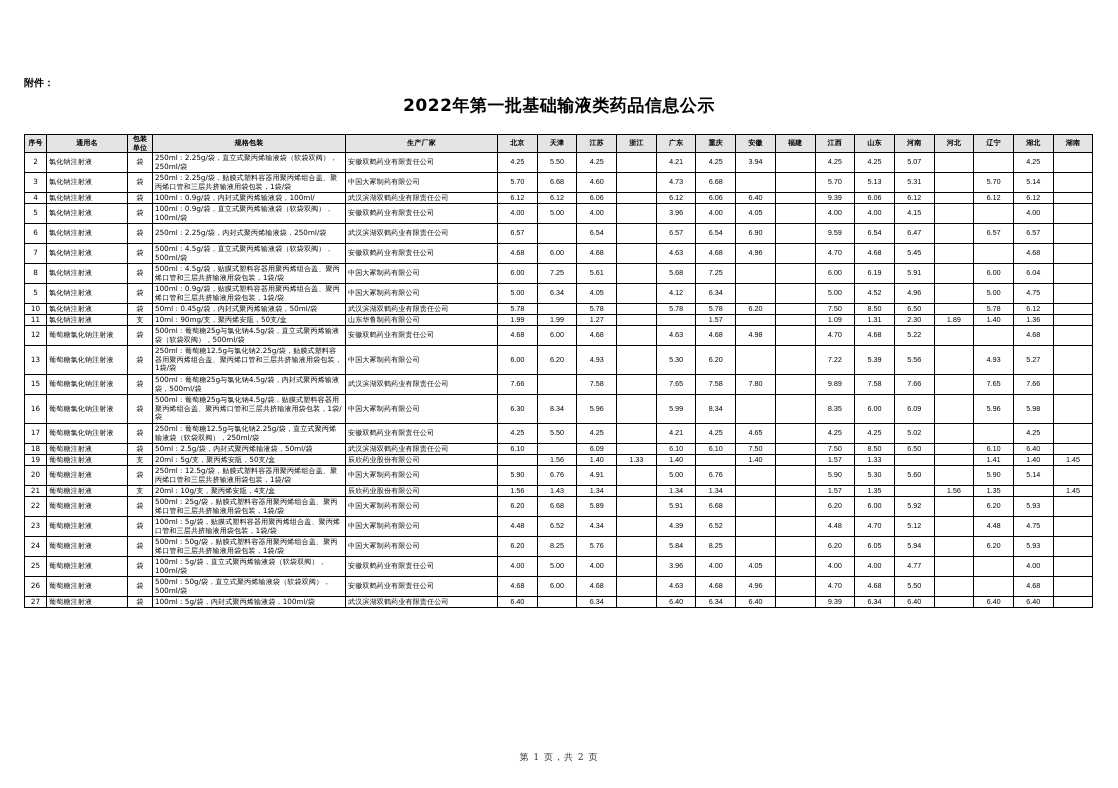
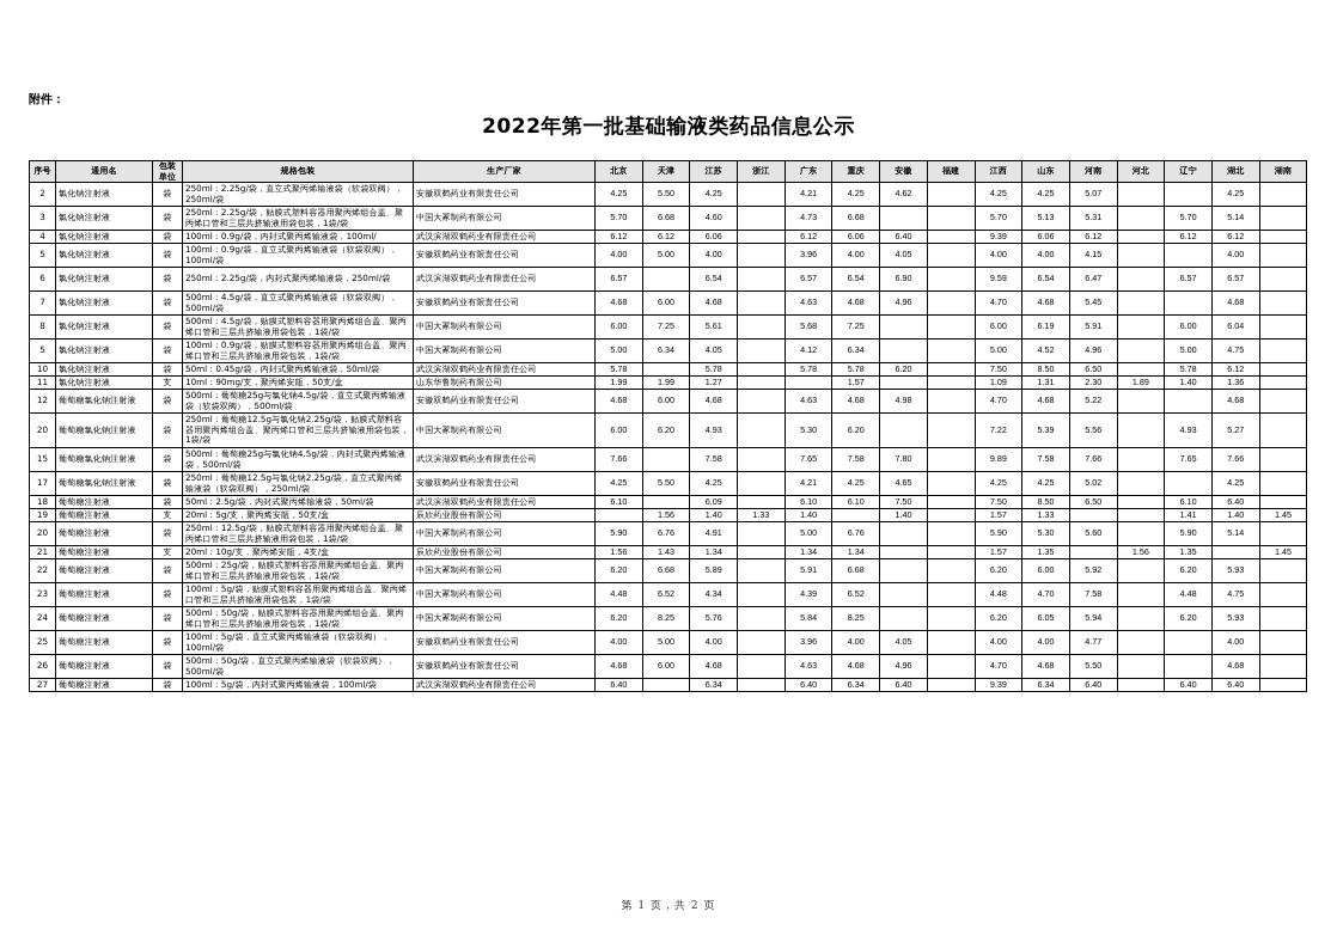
  附件：
  2022年第一批基础输液类药品信息公示
  序号	通用名	包装单位	规格包装	生产厂家	北京	天津	江苏	浙江	广东	重庆	安徽	福建	江西	山东	河南	河北	辽宁	湖北	湖南
- 2	氯化钠注射液	袋	250ml：2.25g/袋，直立式聚丙烯输液袋（软袋双阀），250ml/袋	安徽双鹤药业有限责任公司	4.25	5.50	4.25		4.21	4.25	3.94		4.25	4.25	5.07			4.25
+ 2	氯化钠注射液	袋	250ml：2.25g/袋，直立式聚丙烯输液袋（软袋双阀），250ml/袋	安徽双鹤药业有限责任公司	4.25	5.50	4.25		4.21	4.25	4.62		4.25	4.25	5.07			4.25
  3	氯化钠注射液	袋	250ml：2.25g/袋，贴膜式塑料容器用聚丙烯组合盖、聚丙烯口管和三层共挤输液用袋包装，1袋/袋	中国大冢制药有限公司	5.70	6.68	4.60		4.73	6.68			5.70	5.13	5.31		5.70	5.14
  4	氯化钠注射液	袋	100ml：0.9g/袋，内封式聚丙烯输液袋，100ml/	武汉滨湖双鹤药业有限责任公司	6.12	6.12	6.06		6.12	6.06	6.40		9.39	6.06	6.12		6.12	6.12
  5	氯化钠注射液	袋	100ml：0.9g/袋，直立式聚丙烯输液袋（软袋双阀），100ml/袋	安徽双鹤药业有限责任公司	4.00	5.00	4.00		3.96	4.00	4.05		4.00	4.00	4.15			4.00
  6	氯化钠注射液	袋	250ml：2.25g/袋，内封式聚丙烯输液袋，250ml/袋	武汉滨湖双鹤药业有限责任公司	6.57		6.54		6.57	6.54	6.90		9.59	6.54	6.47		6.57	6.57
  7	氯化钠注射液	袋	500ml：4.5g/袋，直立式聚丙烯输液袋（软袋双阀），500ml/袋	安徽双鹤药业有限责任公司	4.68	6.00	4.68		4.63	4.68	4.96		4.70	4.68	5.45			4.68
  8	氯化钠注射液	袋	500ml：4.5g/袋，贴膜式塑料容器用聚丙烯组合盖、聚丙烯口管和三层共挤输液用袋包装，1袋/袋	中国大冢制药有限公司	6.00	7.25	5.61		5.68	7.25			6.00	6.19	5.91		6.00	6.04
  5	氯化钠注射液	袋	100ml：0.9g/袋，贴膜式塑料容器用聚丙烯组合盖、聚丙烯口管和三层共挤输液用袋包装，1袋/袋	中国大冢制药有限公司	5.00	6.34	4.05		4.12	6.34			5.00	4.52	4.96		5.00	4.75
  10	氯化钠注射液	袋	50ml：0.45g/袋，内封式聚丙烯输液袋，50ml/袋	武汉滨湖双鹤药业有限责任公司	5.78		5.78		5.78	5.78	6.20		7.50	8.50	6.50		5.78	6.12
  11	氯化钠注射液	支	10ml：90mg/支，聚丙烯安瓿，50支/盒	山东华鲁制药有限公司	1.99	1.99	1.27			1.57			1.09	1.31	2.30	1.89	1.40	1.36
  12	葡萄糖氯化钠注射液	袋	500ml：葡萄糖25g与氯化钠4.5g/袋，直立式聚丙烯输液袋（软袋双阀），500ml/袋	安徽双鹤药业有限责任公司	4.68	6.00	4.68		4.63	4.68	4.98		4.70	4.68	5.22			4.68
- 13	葡萄糖氯化钠注射液	袋	250ml：葡萄糖12.5g与氯化钠2.25g/袋，贴膜式塑料容器用聚丙烯组合盖、聚丙烯口管和三层共挤输液用袋包装，1袋/袋	中国大冢制药有限公司	6.00	6.20	4.93		5.30	6.20			7.22	5.39	5.56		4.93	5.27
+ 20	葡萄糖氯化钠注射液	袋	250ml：葡萄糖12.5g与氯化钠2.25g/袋，贴膜式塑料容器用聚丙烯组合盖、聚丙烯口管和三层共挤输液用袋包装，1袋/袋	中国大冢制药有限公司	6.00	6.20	4.93		5.30	6.20			7.22	5.39	5.56		4.93	5.27
  15	葡萄糖氯化钠注射液	袋	500ml：葡萄糖25g与氯化钠4.5g/袋，内封式聚丙烯输液袋，500ml/袋	武汉滨湖双鹤药业有限责任公司	7.66		7.58		7.65	7.58	7.80		9.89	7.58	7.66		7.65	7.66
- 16	葡萄糖氯化钠注射液	袋	500ml：葡萄糖25g与氯化钠4.5g/袋，贴膜式塑料容器用聚丙烯组合盖、聚丙烯口管和三层共挤输液用袋包装，1袋/袋	中国大冢制药有限公司	6.30	8.34	5.96		5.99	8.34			8.35	6.00	6.09		5.96	5.98
  17	葡萄糖氯化钠注射液	袋	250ml：葡萄糖12.5g与氯化钠2.25g/袋，直立式聚丙烯输液袋（软袋双阀），250ml/袋	安徽双鹤药业有限责任公司	4.25	5.50	4.25		4.21	4.25	4.65		4.25	4.25	5.02			4.25
  18	葡萄糖注射液	袋	50ml：2.5g/袋，内封式聚丙烯输液袋，50ml/袋	武汉滨湖双鹤药业有限责任公司	6.10		6.09		6.10	6.10	7.50		7.50	8.50	6.50		6.10	6.40
  19	葡萄糖注射液	支	20ml：5g/支，聚丙烯安瓿，50支/盒	辰欣药业股份有限公司		1.56	1.40	1.33	1.40		1.40		1.57	1.33			1.41	1.40	1.45
  20	葡萄糖注射液	袋	250ml：12.5g/袋，贴膜式塑料容器用聚丙烯组合盖、聚丙烯口管和三层共挤输液用袋包装，1袋/袋	中国大冢制药有限公司	5.90	6.76	4.91		5.00	6.76			5.90	5.30	5.60		5.90	5.14
  21	葡萄糖注射液	支	20ml：10g/支，聚丙烯安瓿，4支/盒	辰欣药业股份有限公司	1.56	1.43	1.34		1.34	1.34			1.57	1.35		1.56	1.35		1.45
  22	葡萄糖注射液	袋	500ml：25g/袋，贴膜式塑料容器用聚丙烯组合盖、聚丙烯口管和三层共挤输液用袋包装，1袋/袋	中国大冢制药有限公司	6.20	6.68	5.89		5.91	6.68			6.20	6.00	5.92		6.20	5.93
- 23	葡萄糖注射液	袋	100ml：5g/袋，贴膜式塑料容器用聚丙烯组合盖、聚丙烯口管和三层共挤输液用袋包装，1袋/袋	中国大冢制药有限公司	4.48	6.52	4.34		4.39	6.52			4.48	4.70	5.12		4.48	4.75
+ 23	葡萄糖注射液	袋	100ml：5g/袋，贴膜式塑料容器用聚丙烯组合盖、聚丙烯口管和三层共挤输液用袋包装，1袋/袋	中国大冢制药有限公司	4.48	6.52	4.34		4.39	6.52			4.48	4.70	7.58		4.48	4.75
  24	葡萄糖注射液	袋	500ml：50g/袋，贴膜式塑料容器用聚丙烯组合盖、聚丙烯口管和三层共挤输液用袋包装，1袋/袋	中国大冢制药有限公司	6.20	8.25	5.76		5.84	8.25			6.20	6.05	5.94		6.20	5.93
  25	葡萄糖注射液	袋	100ml：5g/袋，直立式聚丙烯输液袋（软袋双阀），100ml/袋	安徽双鹤药业有限责任公司	4.00	5.00	4.00		3.96	4.00	4.05		4.00	4.00	4.77			4.00
  26	葡萄糖注射液	袋	500ml：50g/袋，直立式聚丙烯输液袋（软袋双阀），500ml/袋	安徽双鹤药业有限责任公司	4.68	6.00	4.68		4.63	4.68	4.96		4.70	4.68	5.50			4.68
  27	葡萄糖注射液	袋	100ml：5g/袋，内封式聚丙烯输液袋，100ml/袋	武汉滨湖双鹤药业有限责任公司	6.40		6.34		6.40	6.34	6.40		9.39	6.34	6.40		6.40	6.40
  第 1 页，共 2 页
